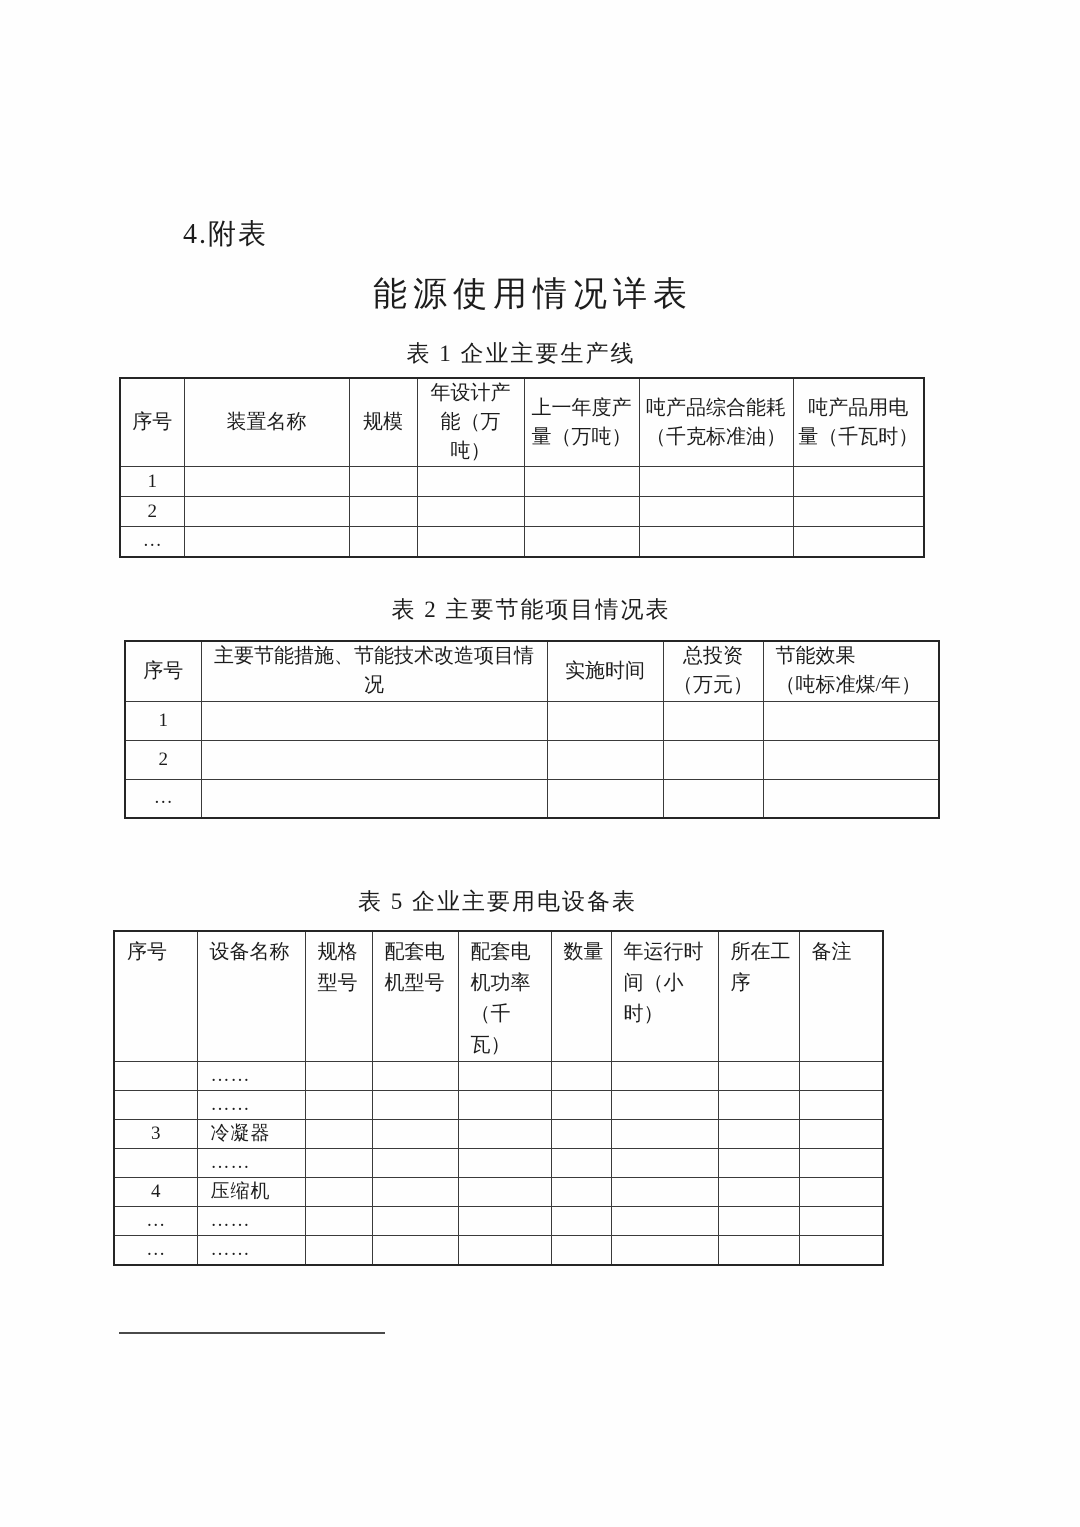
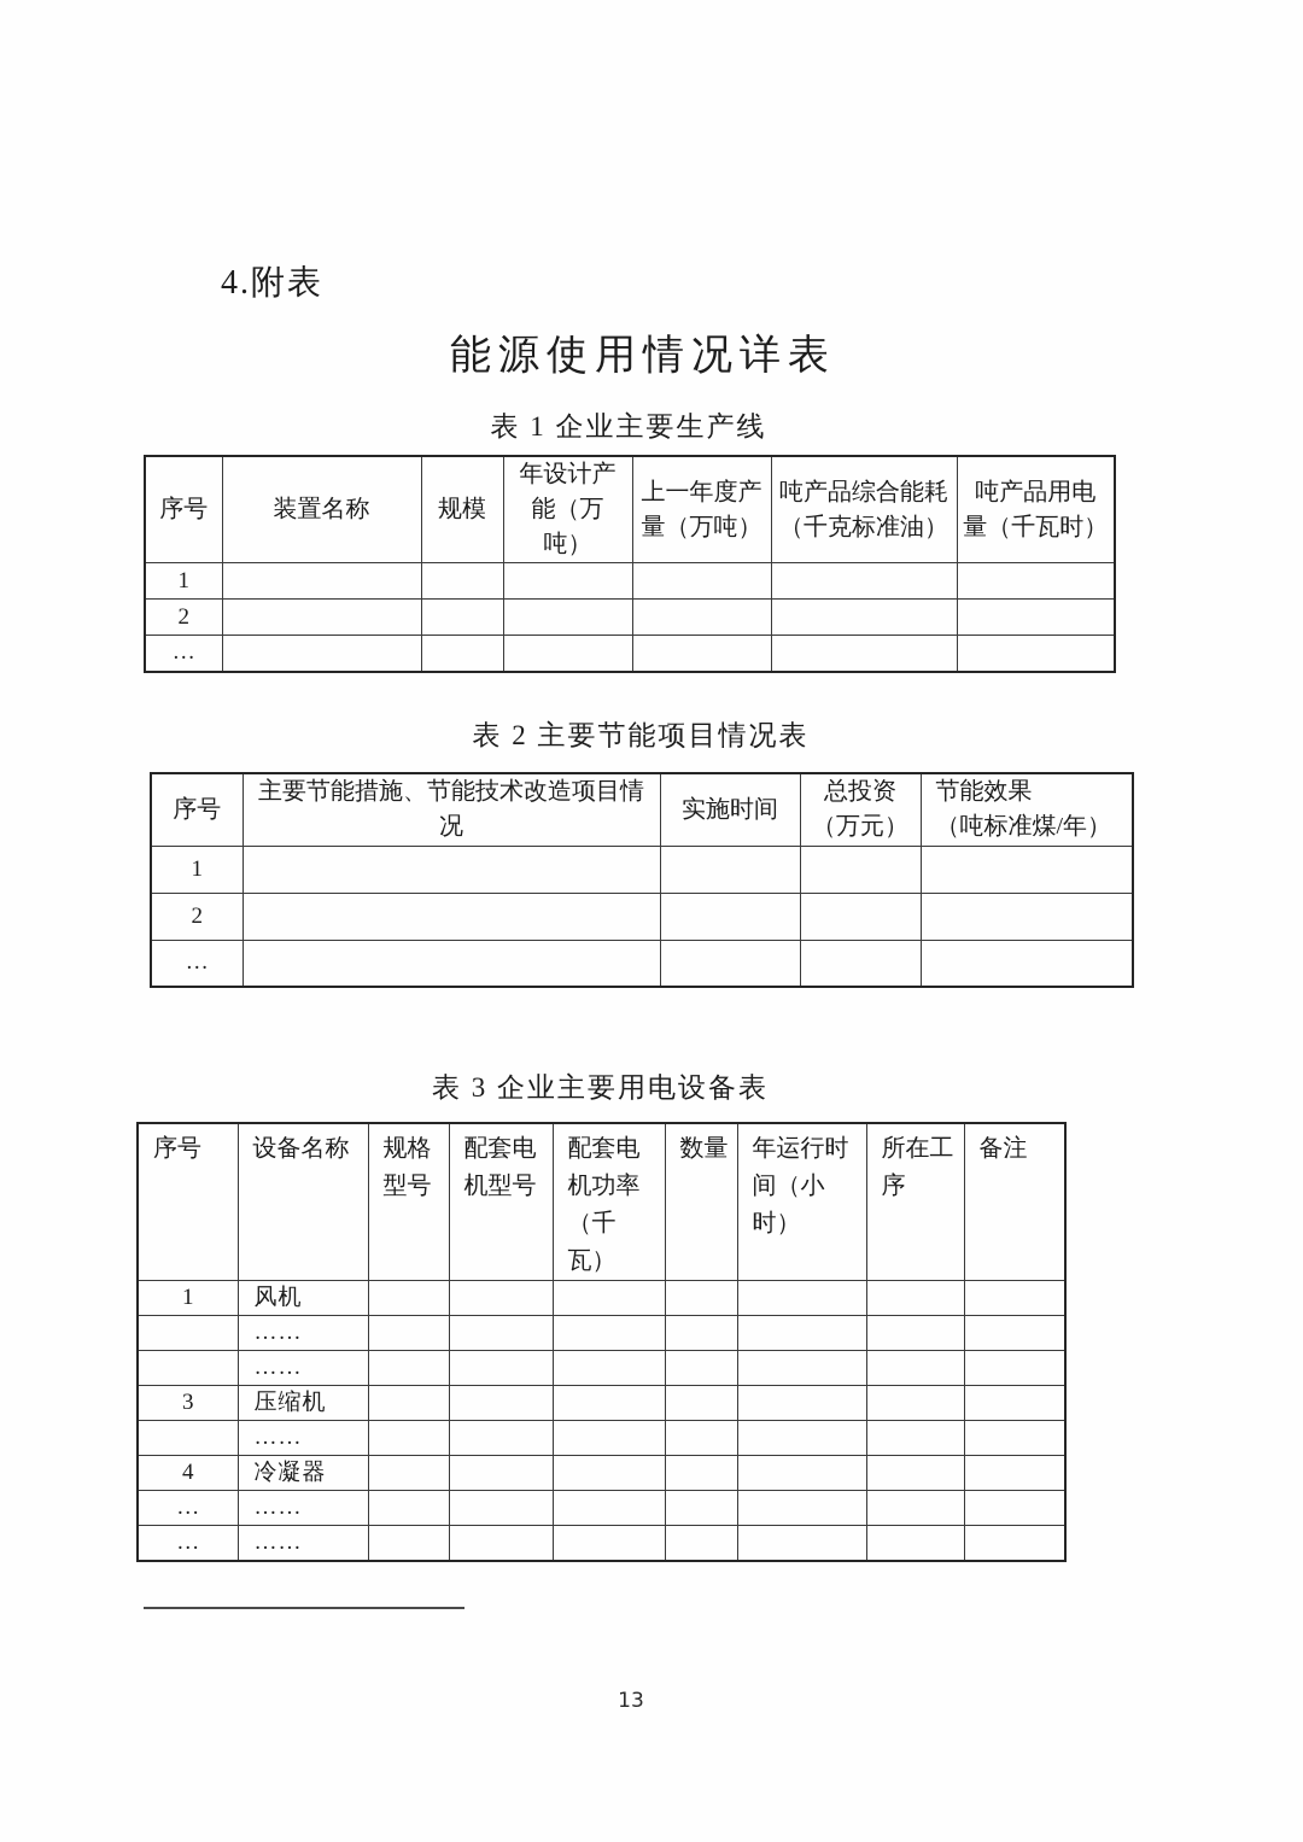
  4.附表
  能源使用情况详表
  表 1 企业主要生产线
  序号	装置名称	规模	年设计产 能（万吨）	上一年度产 量（万吨）	吨产品综合能耗 （千克标准油）	吨产品用电 量（千瓦时）
  1
  2
  …
  表 2 主要节能项目情况表
  序号	主要节能措施、节能技术改造项目情况	实施时间	总投资 （万元）	节能效果 （吨标准煤/年）
  1
  2
  …
- 表 5 企业主要用电设备表
+ 表 3 企业主要用电设备表
  序号	设备名称	规格 型号	配套电 机型号	配套电 机功率 （千瓦）	数量	年运行时 间（小时）	所在工 序	备注
+ 1	风机
  	……
  	……
- 3	冷凝器
+ 3	压缩机
  	……
- 4	压缩机
+ 4	冷凝器
  …	……
  …	……
+ 13
